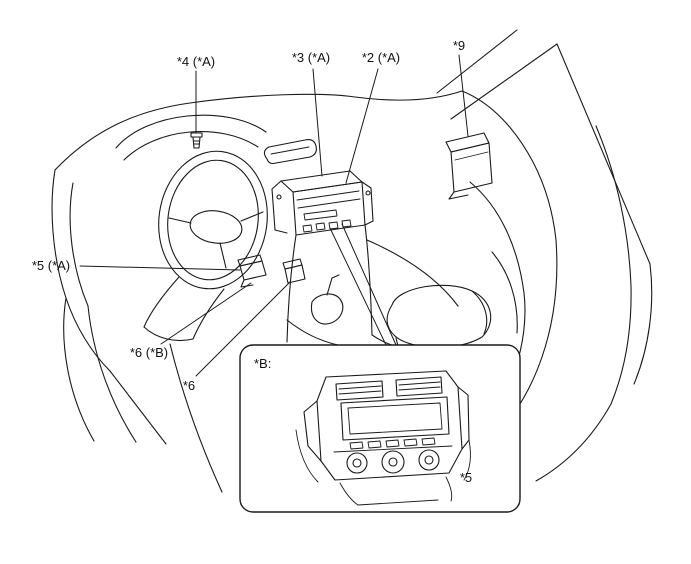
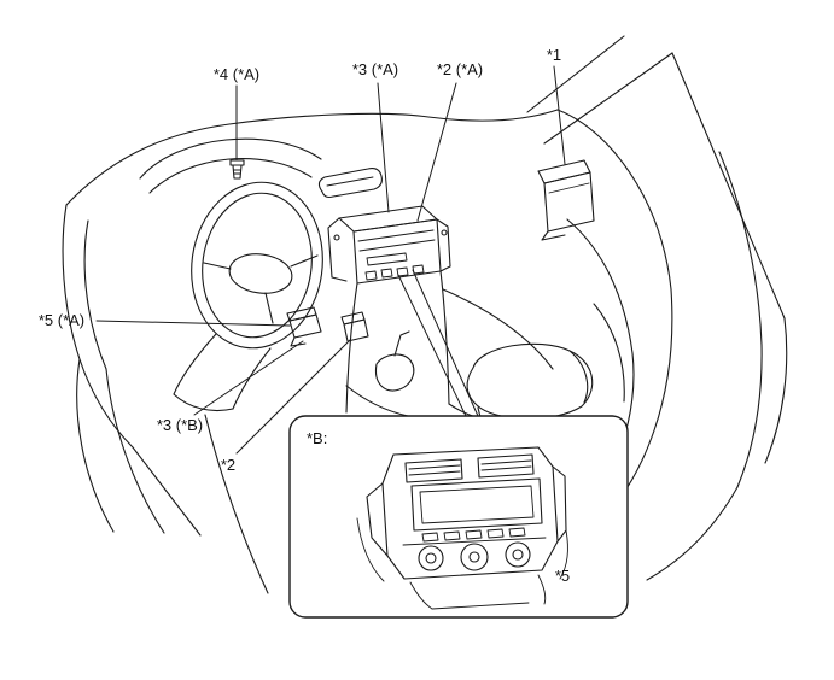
- *9
+ *1
  *2 (*A)
  *3 (*A)
  *4 (*A)
  *5 (*A)
- *6 (*B)
+ *3 (*B)
- *6
+ *2
  *5
  *B:
